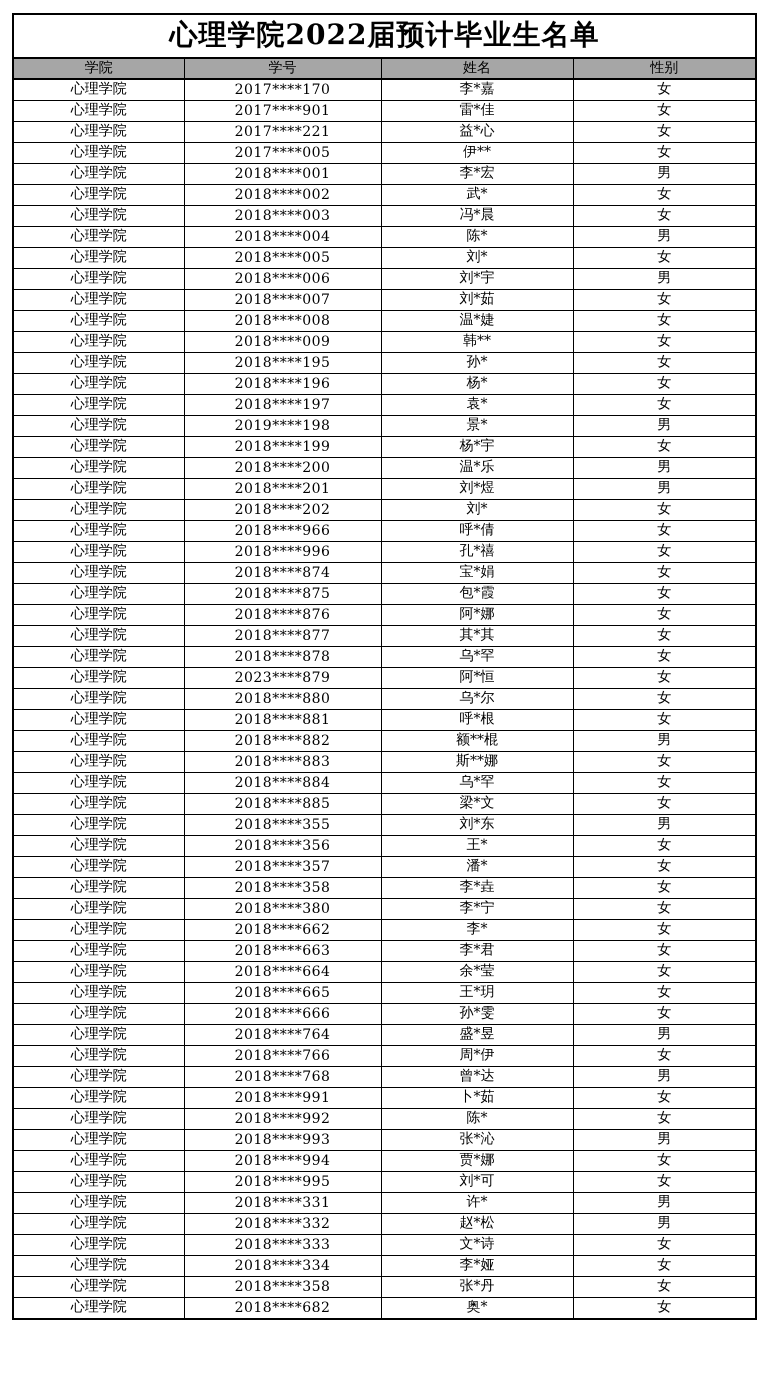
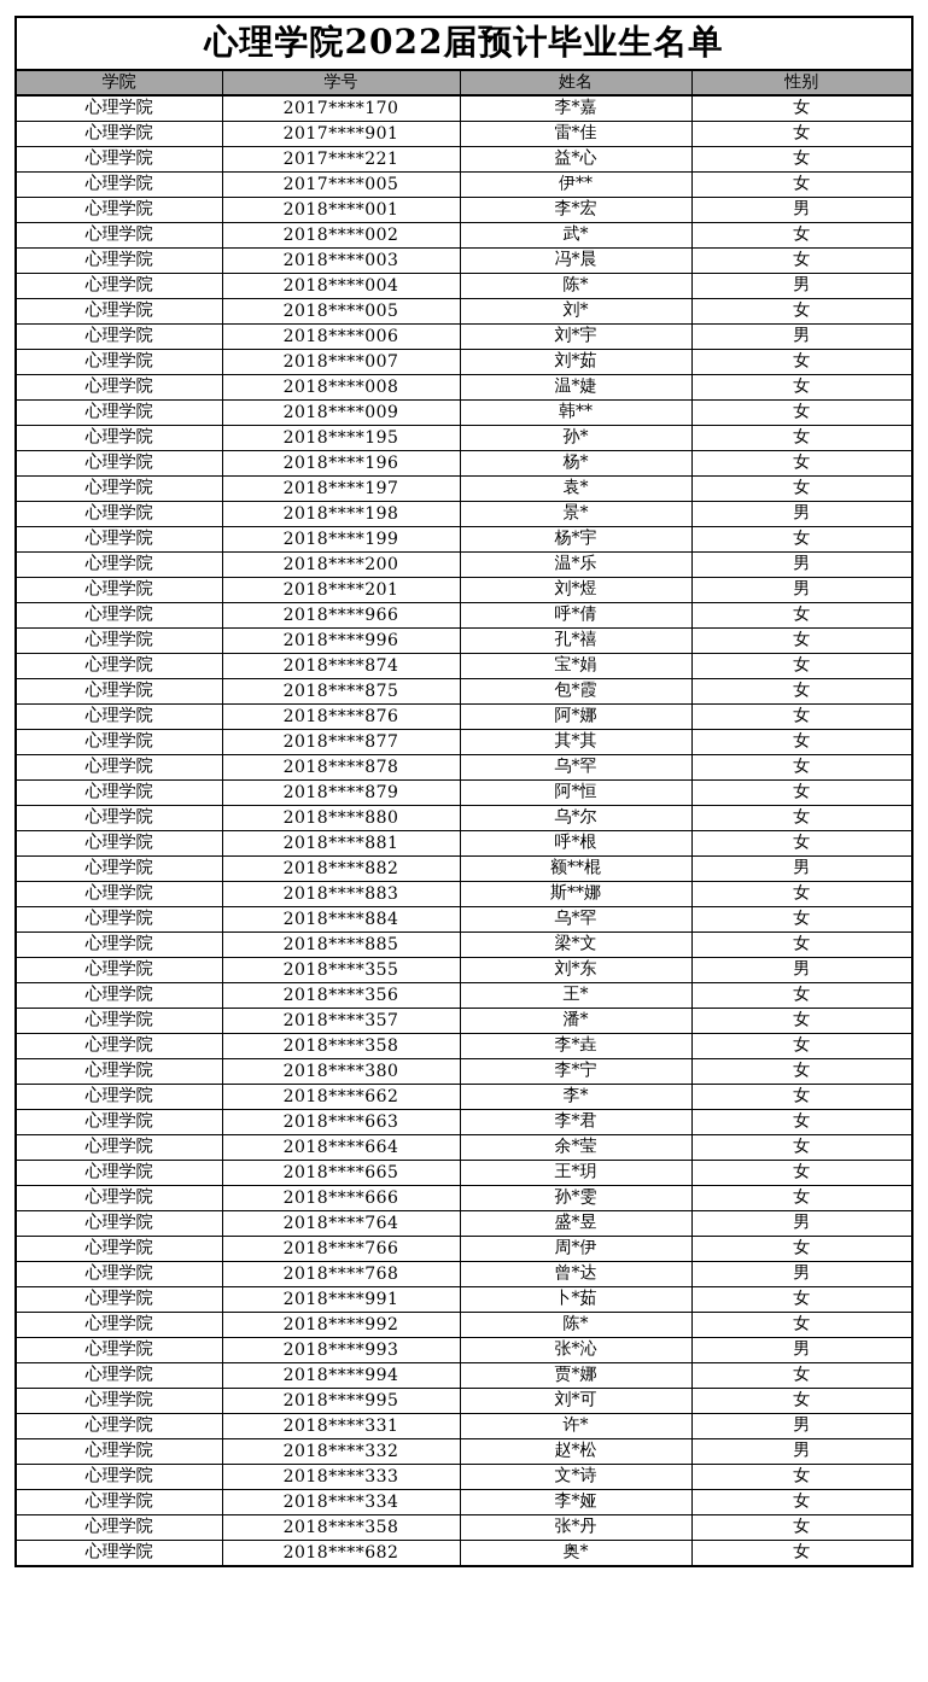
  心理学院2022届预计毕业生名单
  学院	学号	姓名	性别
  心理学院	2017****170	李*嘉	女
  心理学院	2017****901	雷*佳	女
  心理学院	2017****221	益*心	女
  心理学院	2017****005	伊**	女
  心理学院	2018****001	李*宏	男
  心理学院	2018****002	武*	女
  心理学院	2018****003	冯*晨	女
  心理学院	2018****004	陈*	男
  心理学院	2018****005	刘*	女
  心理学院	2018****006	刘*宇	男
  心理学院	2018****007	刘*茹	女
  心理学院	2018****008	温*婕	女
  心理学院	2018****009	韩**	女
  心理学院	2018****195	孙*	女
  心理学院	2018****196	杨*	女
  心理学院	2018****197	袁*	女
- 心理学院	2019****198	景*	男
+ 心理学院	2018****198	景*	男
  心理学院	2018****199	杨*宇	女
  心理学院	2018****200	温*乐	男
  心理学院	2018****201	刘*煜	男
- 心理学院	2018****202	刘*	女
  心理学院	2018****966	呼*倩	女
  心理学院	2018****996	孔*禧	女
  心理学院	2018****874	宝*娟	女
  心理学院	2018****875	包*霞	女
  心理学院	2018****876	阿*娜	女
  心理学院	2018****877	其*其	女
  心理学院	2018****878	乌*罕	女
- 心理学院	2023****879	阿*恒	女
+ 心理学院	2018****879	阿*恒	女
  心理学院	2018****880	乌*尔	女
  心理学院	2018****881	呼*根	女
  心理学院	2018****882	额**棍	男
  心理学院	2018****883	斯**娜	女
  心理学院	2018****884	乌*罕	女
  心理学院	2018****885	梁*文	女
  心理学院	2018****355	刘*东	男
  心理学院	2018****356	王*	女
  心理学院	2018****357	潘*	女
  心理学院	2018****358	李*垚	女
  心理学院	2018****380	李*宁	女
  心理学院	2018****662	李*	女
  心理学院	2018****663	李*君	女
  心理学院	2018****664	余*莹	女
  心理学院	2018****665	王*玥	女
  心理学院	2018****666	孙*雯	女
  心理学院	2018****764	盛*昱	男
  心理学院	2018****766	周*伊	女
  心理学院	2018****768	曾*达	男
  心理学院	2018****991	卜*茹	女
  心理学院	2018****992	陈*	女
  心理学院	2018****993	张*沁	男
  心理学院	2018****994	贾*娜	女
  心理学院	2018****995	刘*可	女
  心理学院	2018****331	许*	男
  心理学院	2018****332	赵*松	男
  心理学院	2018****333	文*诗	女
  心理学院	2018****334	李*娅	女
  心理学院	2018****358	张*丹	女
  心理学院	2018****682	奥*	女
